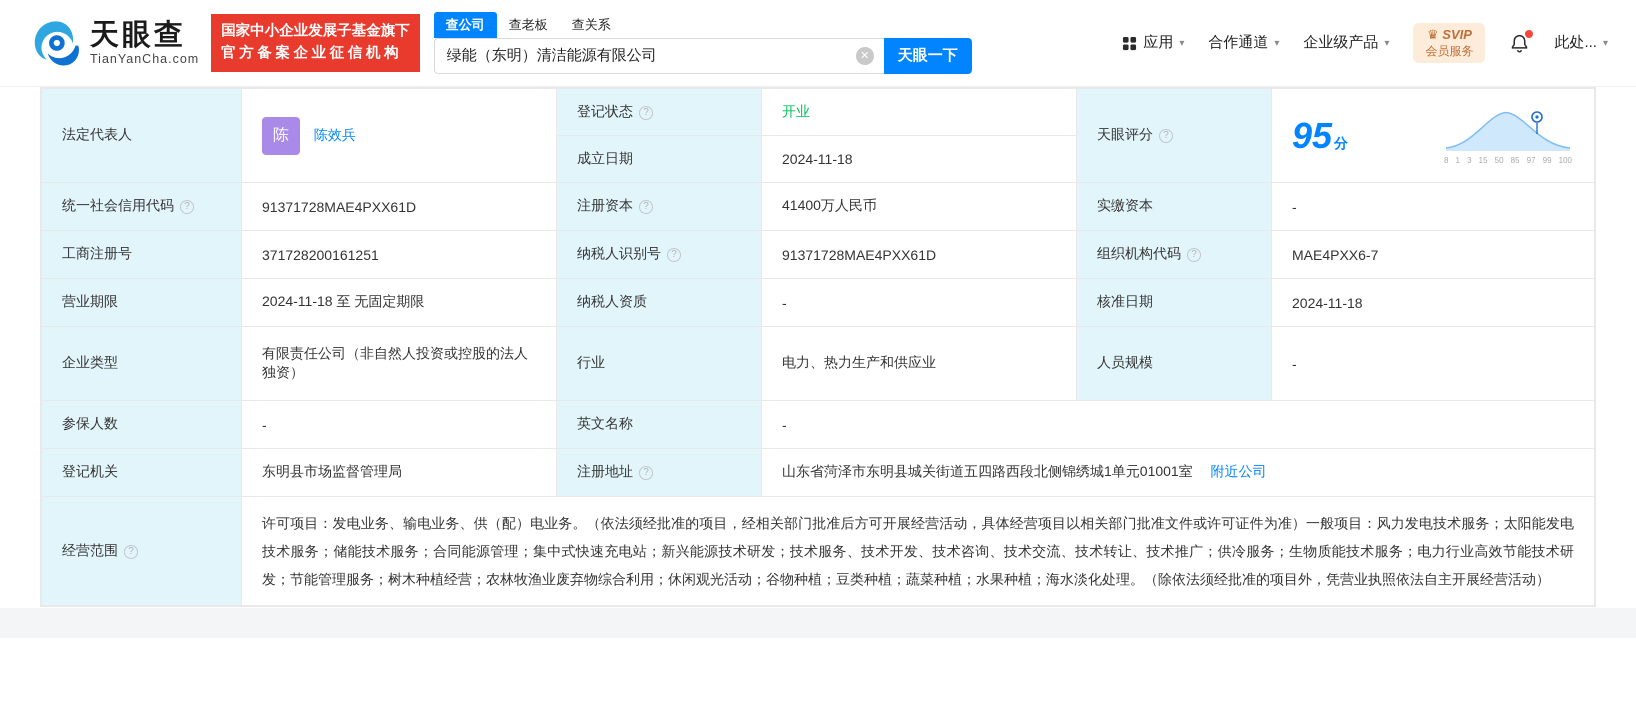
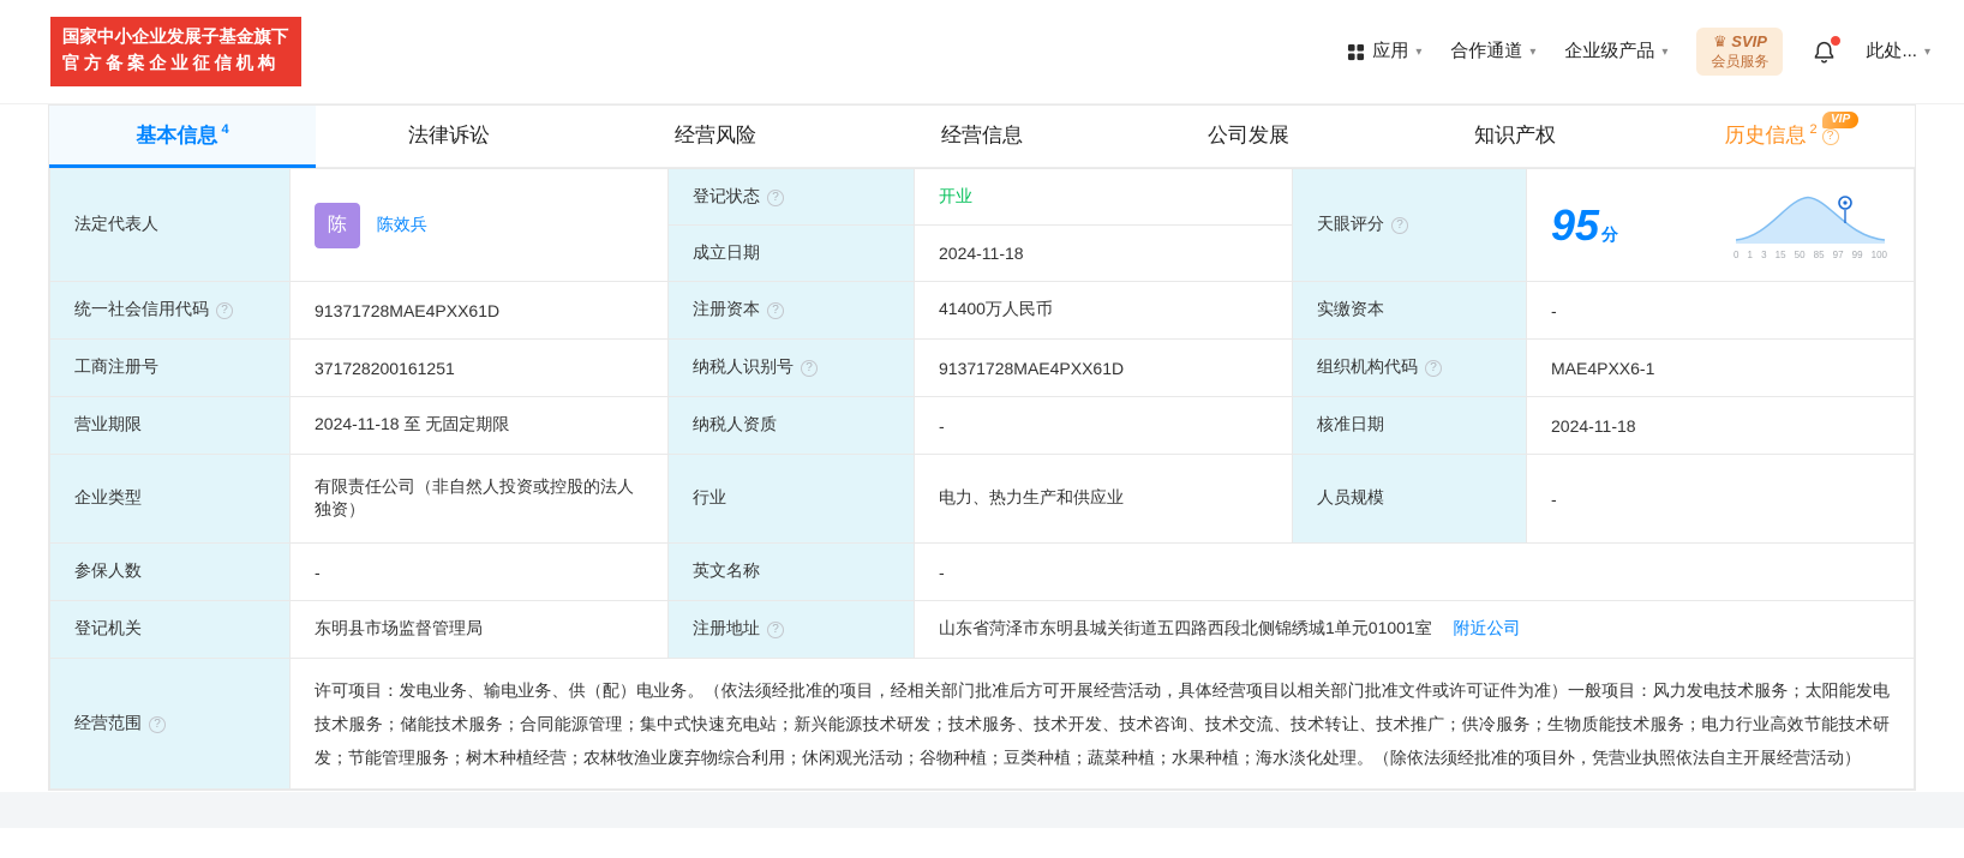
- 天眼查
- TianYanCha.com
  国家中小企业发展子基金旗下
  官方备案企业征信机构
- 查公司
- 查老板
- 查关系
- 绿能（东明）清洁能源有限公司
- ✕
- 天眼一下
  应用
  ▾
  合作通道
  ▾
  企业级产品
  ▾
  ♛ SVIP
  会员服务
  此处...
  ▾
+ 基本信息
+ 4
+ 法律诉讼
+ 经营风险
+ 经营信息
+ 公司发展
+ 知识产权
+ VIP
+ 历史信息
+ 2
- 法定代表人	陈 陈效兵	登记状态	开业	天眼评分	95 分 8 1 3 15 50 85 97 99 100
+ 法定代表人	陈 陈效兵	登记状态	开业	天眼评分	95 分 0 1 3 15 50 85 97 99 100
  成立日期	2024-11-18
  统一社会信用代码	91371728MAE4PXX61D	注册资本	41400万人民币	实缴资本	-
- 工商注册号	371728200161251	纳税人识别号	91371728MAE4PXX61D	组织机构代码	MAE4PXX6-7
+ 工商注册号	371728200161251	纳税人识别号	91371728MAE4PXX61D	组织机构代码	MAE4PXX6-1
  营业期限	2024-11-18 至 无固定期限	纳税人资质	-	核准日期	2024-11-18
  企业类型	有限责任公司（非自然人投资或控股的法人独资）	行业	电力、热力生产和供应业	人员规模	-
  参保人数	-	英文名称	-
  登记机关	东明县市场监督管理局	注册地址	山东省菏泽市东明县城关街道五四路西段北侧锦绣城1单元01001室 附近公司
  经营范围	许可项目：发电业务、输电业务、供（配）电业务。（依法须经批准的项目，经相关部门批准后方可开展经营活动，具体经营项目以相关部门批准文件或许可证件为准）一般项目：风力发电技术服务；太阳能发电技术服务；储能技术服务；合同能源管理；集中式快速充电站；新兴能源技术研发；技术服务、技术开发、技术咨询、技术交流、技术转让、技术推广；供冷服务；生物质能技术服务；电力行业高效节能技术研发；节能管理服务；树木种植经营；农林牧渔业废弃物综合利用；休闲观光活动；谷物种植；豆类种植；蔬菜种植；水果种植；海水淡化处理。（除依法须经批准的项目外，凭营业执照依法自主开展经营活动）
